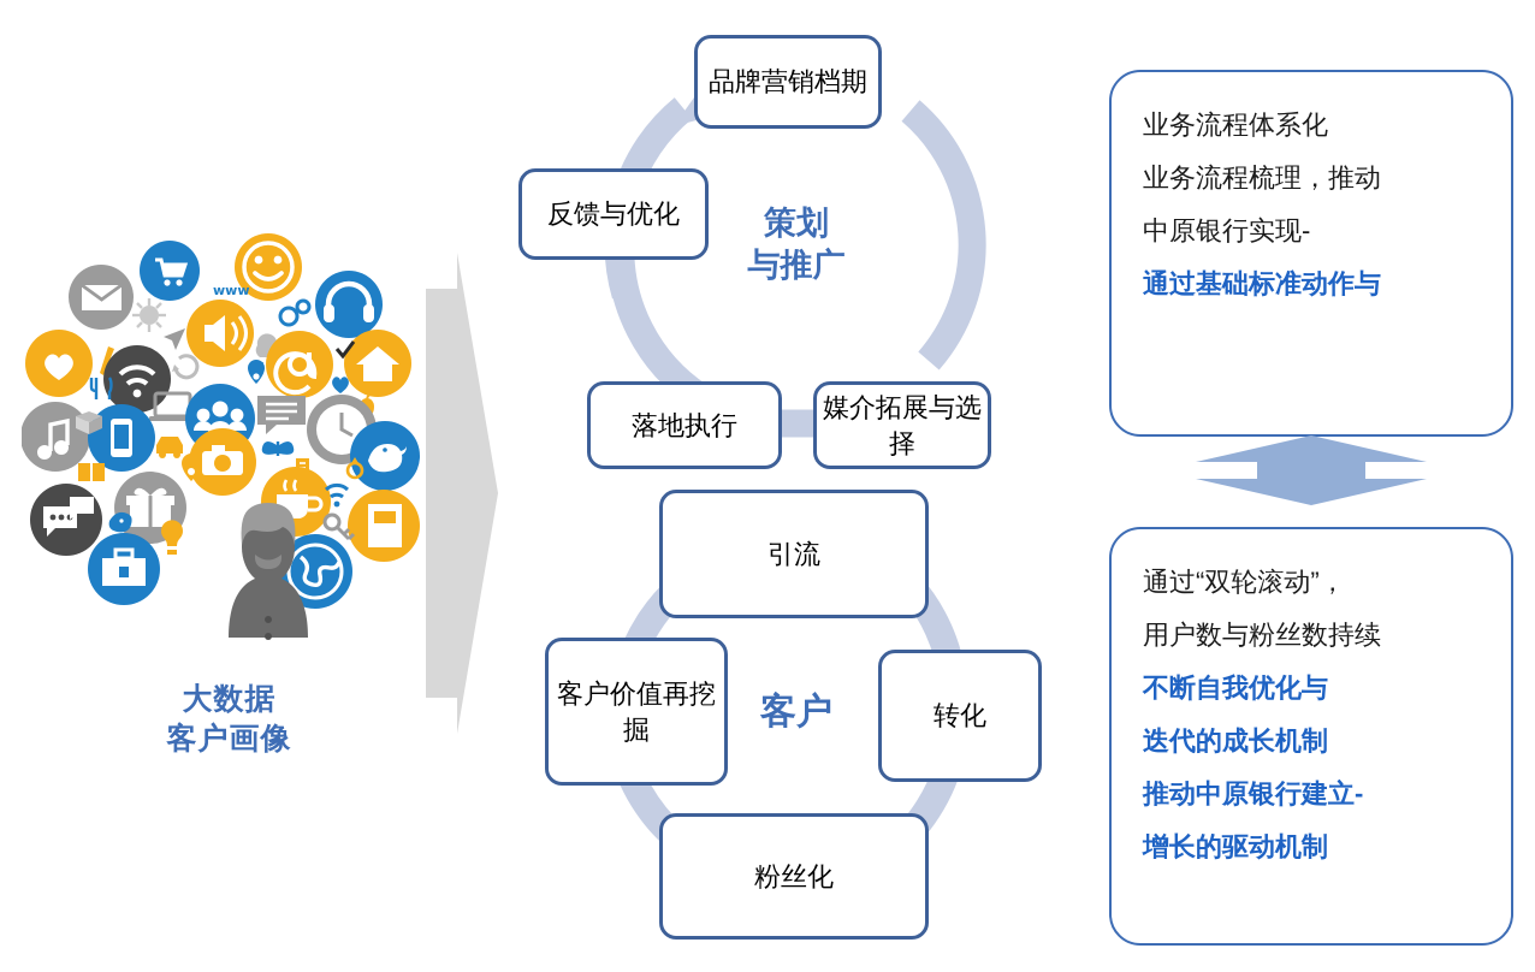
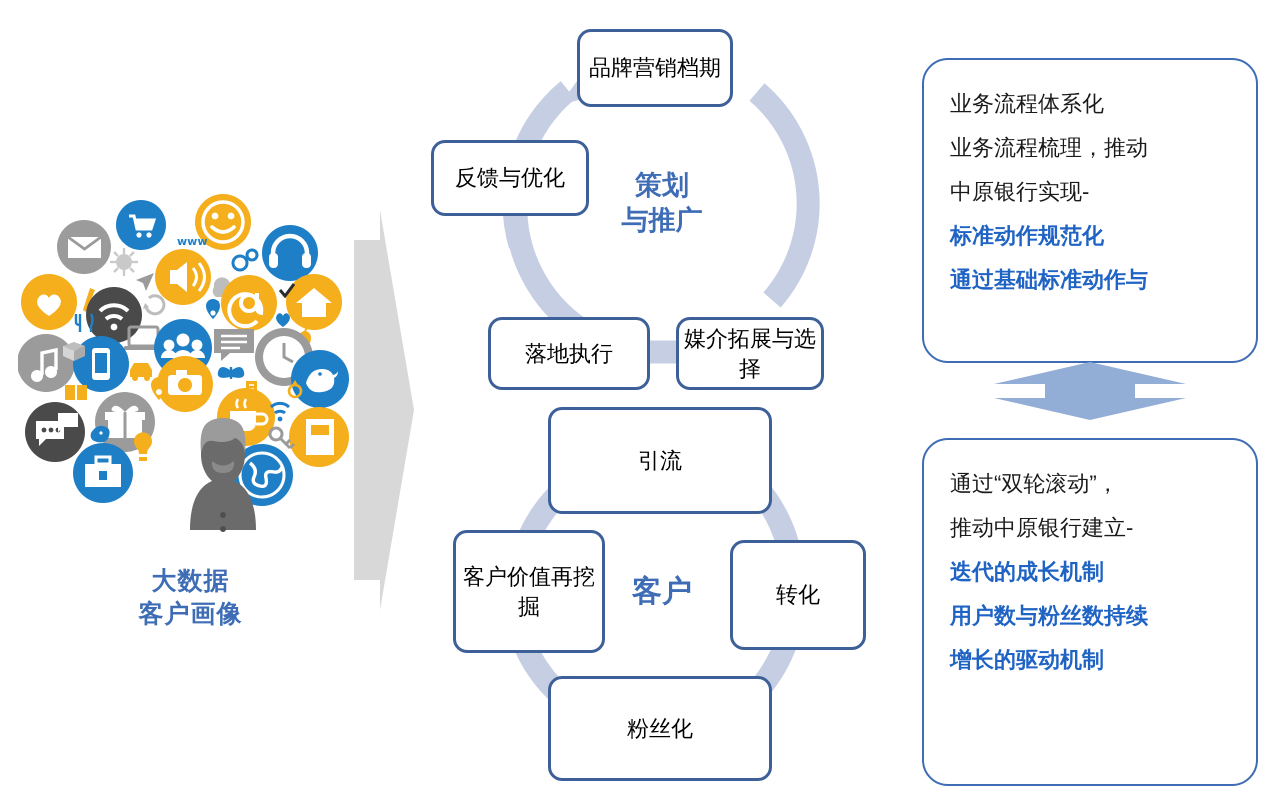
  www
  大数据
  客户画像
  品牌营销档期
  媒介拓展与选择
  落地执行
  反馈与优化
  策划
  与推广
  引流
  转化
  粉丝化
  客户价值再挖掘
  客户
  业务流程体系化
  业务流程梳理，推动
  中原银行实现-
+ 标准动作规范化
  通过基础标准动作与
  通过“双轮滚动”，
- 用户数与粉丝数持续
+ 推动中原银行建立-
- 不断自我优化与
  迭代的成长机制
- 推动中原银行建立-
+ 用户数与粉丝数持续
  增长的驱动机制
